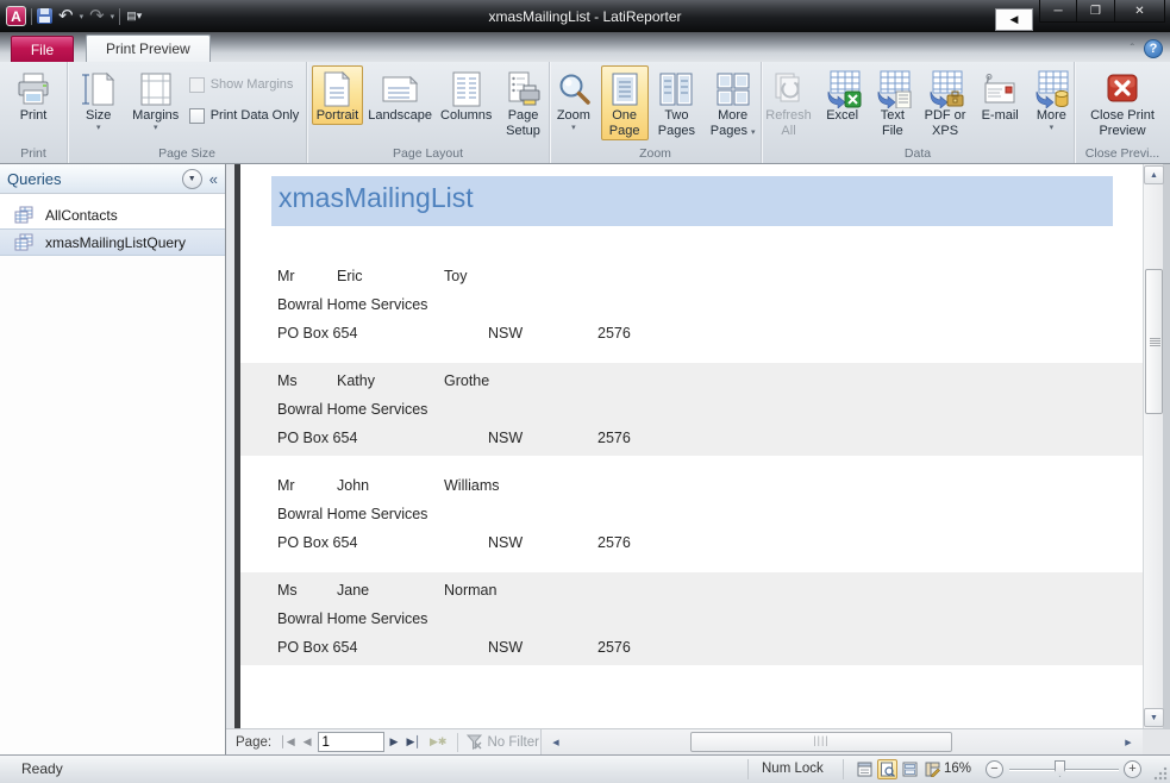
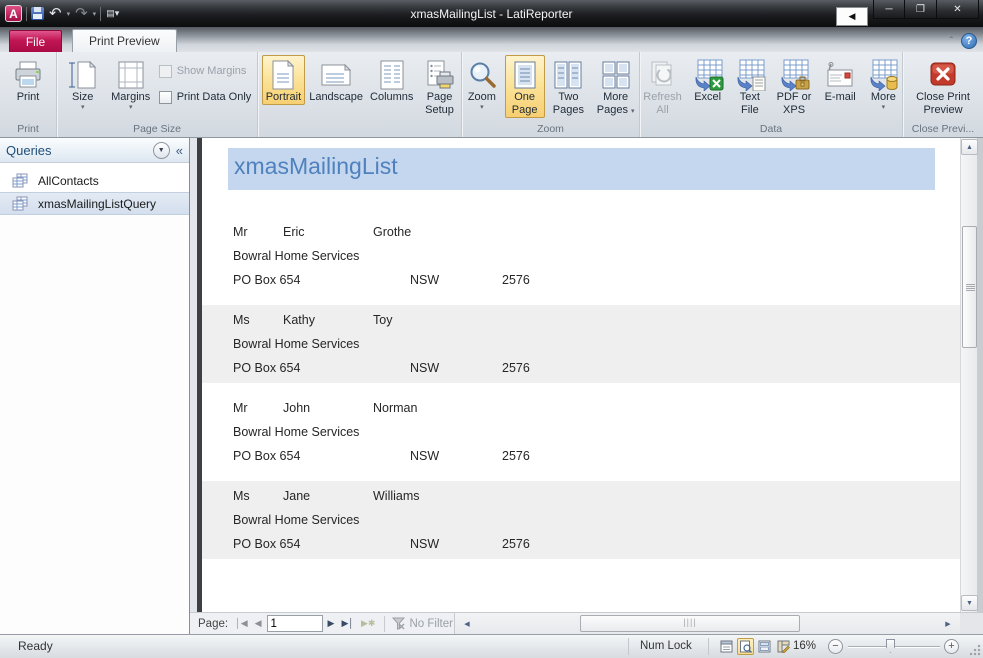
  A
  ↶
  ↷
  ▤▾
  xmasMailingList - LatiReporter
  ◀
  ─
  ❐
  ✕
  File
  Print Preview
  ˆ
  ?
  Print
  Print
  Size
  Margins
  Show Margins
  Print Data Only
  Page Size
  Portrait
  Landscape
  Columns
  Page Setup
- Page Layout
  Zoom
  One Page
  Two Pages
  More Pages
  Zoom
  Refresh All
  Excel
  Text File
  PDF or XPS
  E-mail
  More
  Data
  Close Print Preview
  Close Previ...
  Queries
  «
  AllContacts
  xmasMailingListQuery
  xmasMailingList
  Mr
  Eric
- Toy
+ Grothe
  Bowral Home Services
  PO Box 654
  NSW
  2576
  Ms
  Kathy
- Grothe
+ Toy
  Bowral Home Services
  PO Box 654
  NSW
  2576
  Mr
  John
- Williams
+ Norman
  Bowral Home Services
  PO Box 654
  NSW
  2576
  Ms
  Jane
- Norman
+ Williams
  Bowral Home Services
  PO Box 654
  NSW
  2576
  Page:
  │◀
  ◀
  1
  ▶
  ▶│
  ▶✱
  No Filter
  Ready
  Num Lock
  16%
  −
  +
